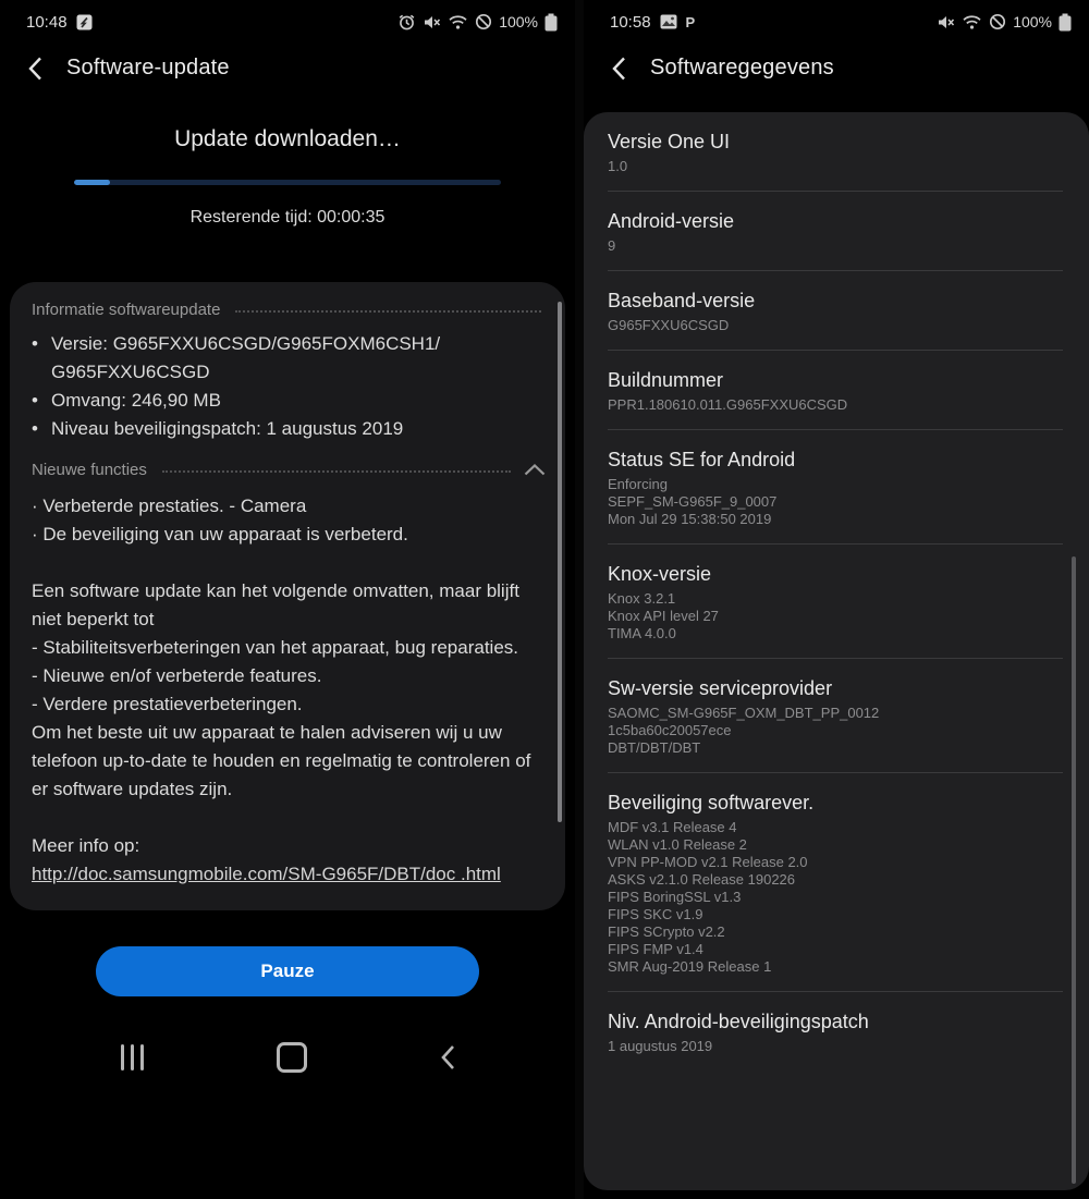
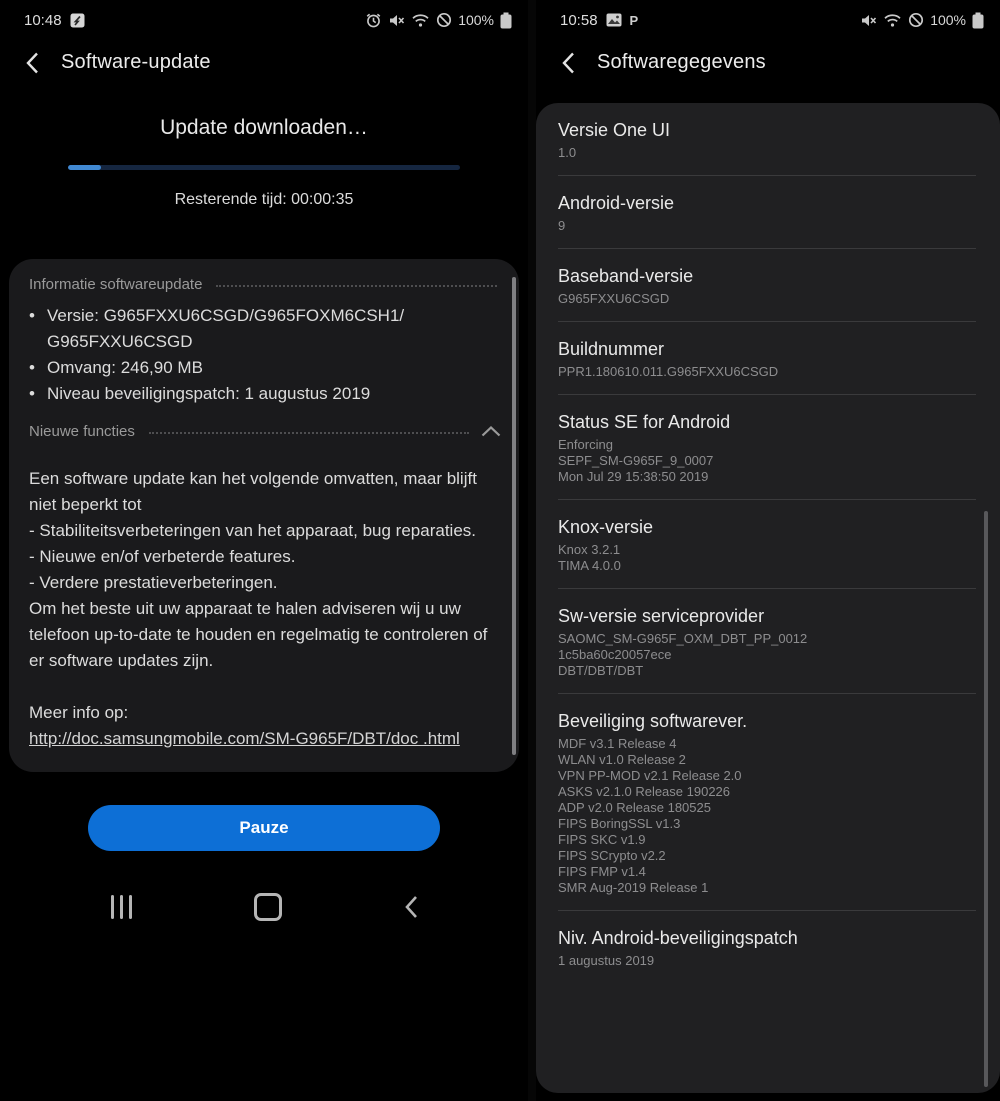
  10:48
  100%
  Software-update
  Update downloaden…
  Resterende tijd: 00:00:35
  Informatie softwareupdate
  •
  Versie: G965FXXU6CSGD/G965FOXM6CSH1/ G965FXXU6CSGD
  •
  Omvang: 246,90 MB
  •
  Niveau beveiligingspatch: 1 augustus 2019
  Nieuwe functies
- · Verbeterde prestaties. - Camera
- · De beveiliging van uw apparaat is verbeterd.
  Een software update kan het volgende omvatten, maar blijft niet beperkt tot
  - Stabiliteitsverbeteringen van het apparaat, bug reparaties.
  - Nieuwe en/of verbeterde features.
  - Verdere prestatieverbeteringen.
  Om het beste uit uw apparaat te halen adviseren wij u uw telefoon up-to-date te houden en regelmatig te controleren of er software updates zijn.
  Meer info op:
  http://doc.samsungmobile.com/SM-G965F/DBT/doc .html
  Pauze
  10:58
  P
  100%
  Softwaregegevens
  Versie One UI
  1.0
  Android-versie
  9
  Baseband-versie
  G965FXXU6CSGD
  Buildnummer
  PPR1.180610.011.G965FXXU6CSGD
  Status SE for Android
  Enforcing
  SEPF_SM-G965F_9_0007
  Mon Jul 29 15:38:50 2019
  Knox-versie
  Knox 3.2.1
- Knox API level 27
  TIMA 4.0.0
  Sw-versie serviceprovider
  SAOMC_SM-G965F_OXM_DBT_PP_0012
  1c5ba60c20057ece
  DBT/DBT/DBT
  Beveiliging softwarever.
  MDF v3.1 Release 4
  WLAN v1.0 Release 2
  VPN PP-MOD v2.1 Release 2.0
  ASKS v2.1.0 Release 190226
+ ADP v2.0 Release 180525
  FIPS BoringSSL v1.3
  FIPS SKC v1.9
  FIPS SCrypto v2.2
  FIPS FMP v1.4
  SMR Aug-2019 Release 1
  Niv. Android-beveiligingspatch
  1 augustus 2019
